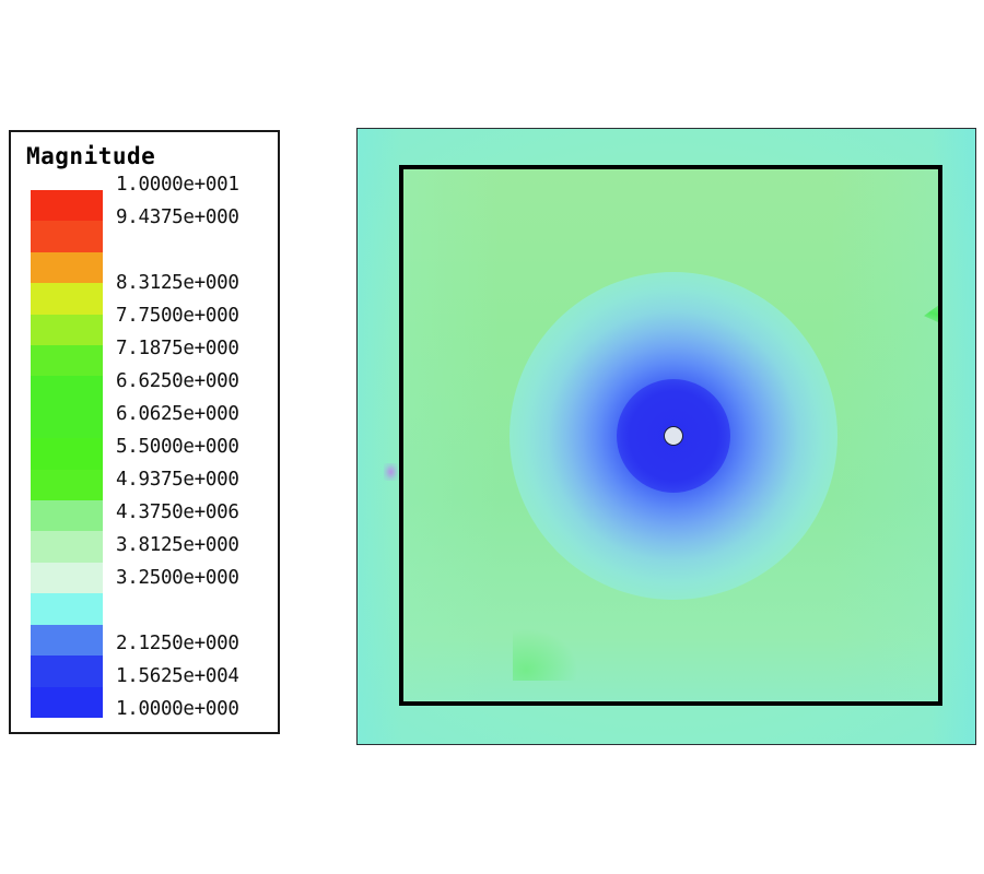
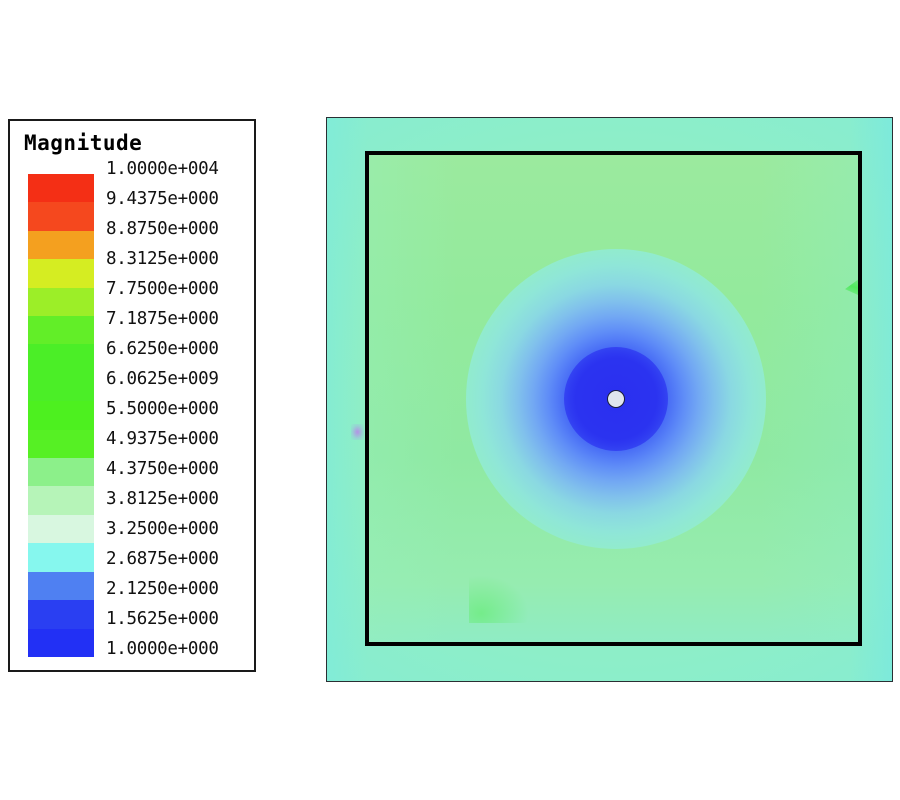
  Magnitude
- 1.0000e+001
+ 1.0000e+004
  9.4375e+000
+ 8.8750e+000
  8.3125e+000
  7.7500e+000
  7.1875e+000
  6.6250e+000
- 6.0625e+000
+ 6.0625e+009
  5.5000e+000
  4.9375e+000
- 4.3750e+006
+ 4.3750e+000
  3.8125e+000
  3.2500e+000
+ 2.6875e+000
  2.1250e+000
- 1.5625e+004
+ 1.5625e+000
  1.0000e+000
